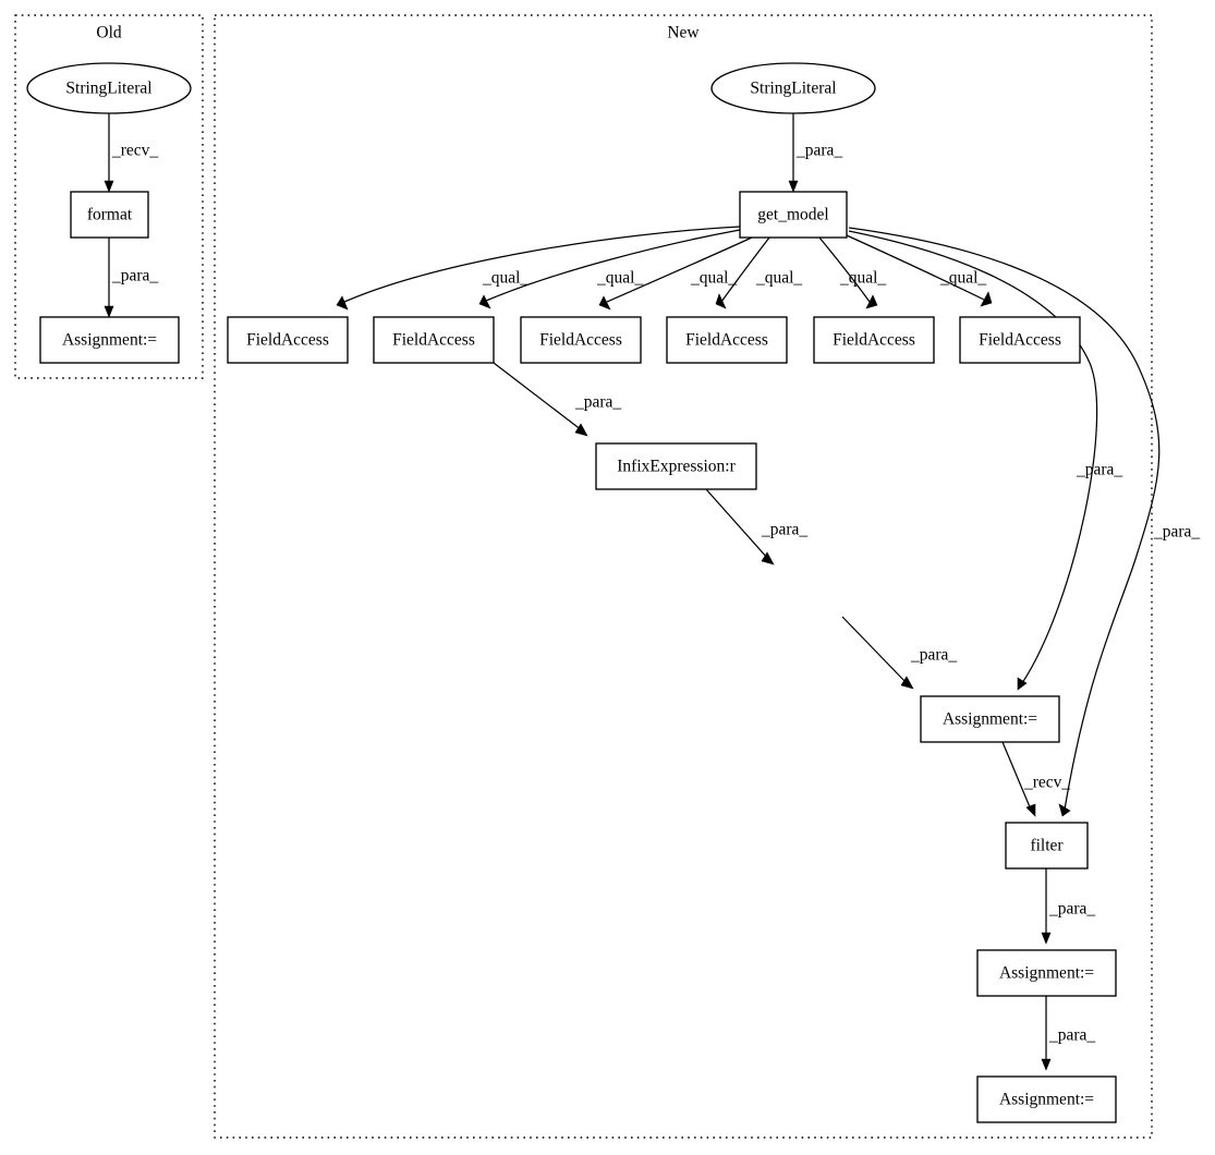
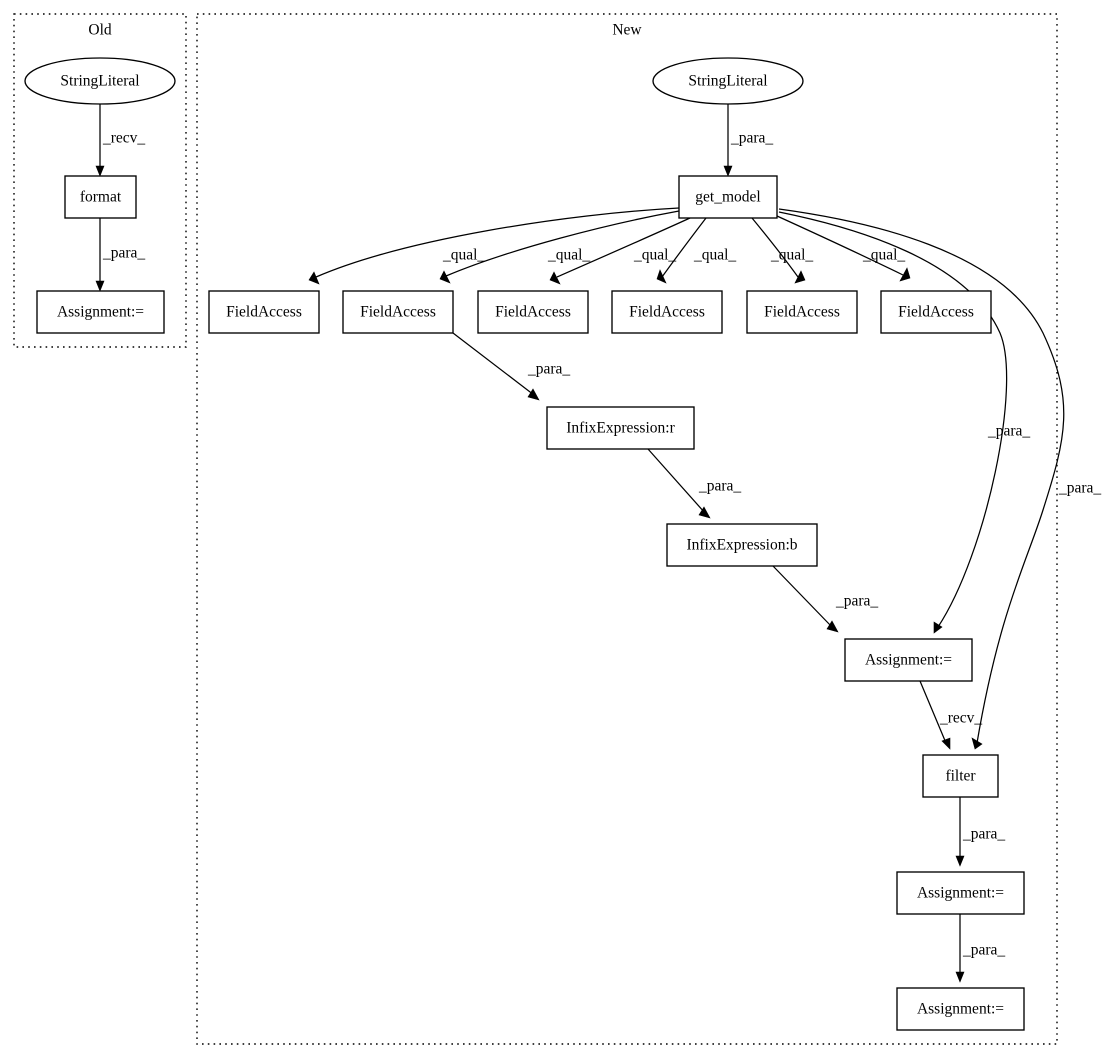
  Old
  New
  StringLiteral
  format
  Assignment:=
  StringLiteral
  get_model
  FieldAccess
  FieldAccess
  FieldAccess
  FieldAccess
  FieldAccess
  FieldAccess
  InfixExpression:r
+ InfixExpression:b
  Assignment:=
  filter
  Assignment:=
  Assignment:=
  _recv_
  _para_
  _para_
  _qual_
  _qual_
  _qual_
  _qual_
  _qual_
  _qual_
  _para_
  _para_
  _para_
  _para_
  _para_
  _recv_
  _para_
  _para_
